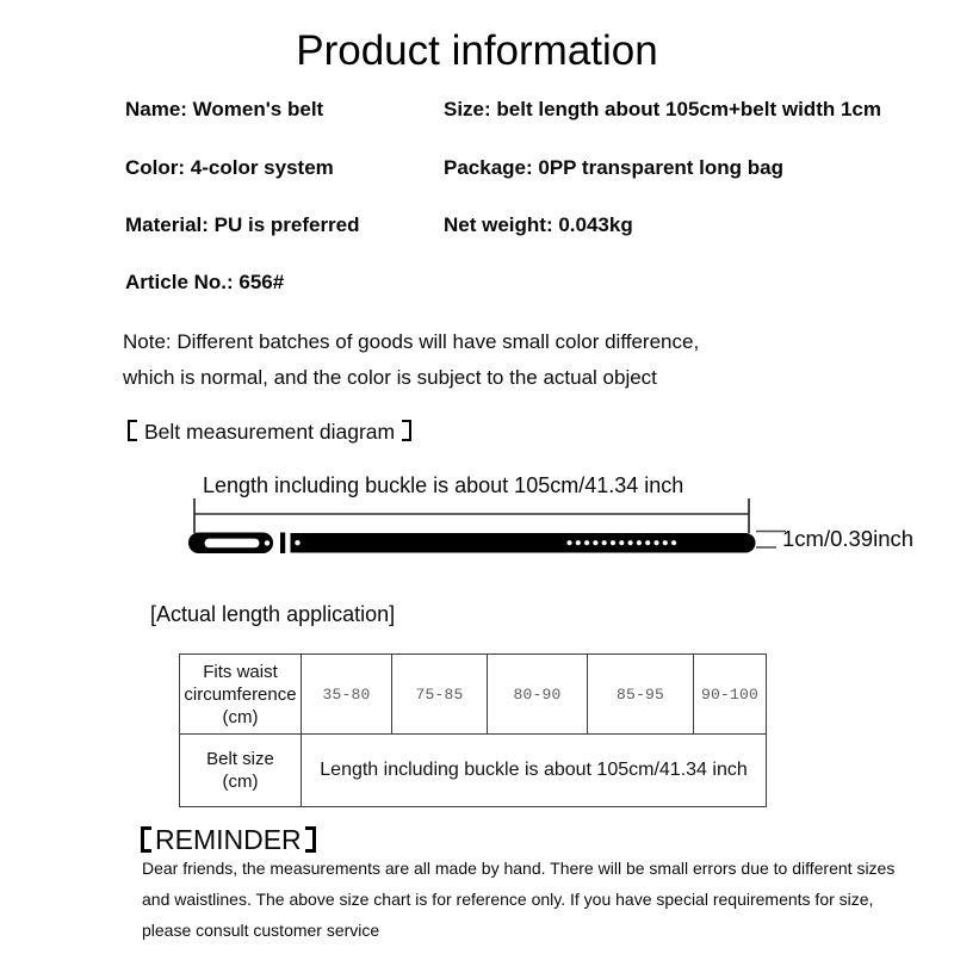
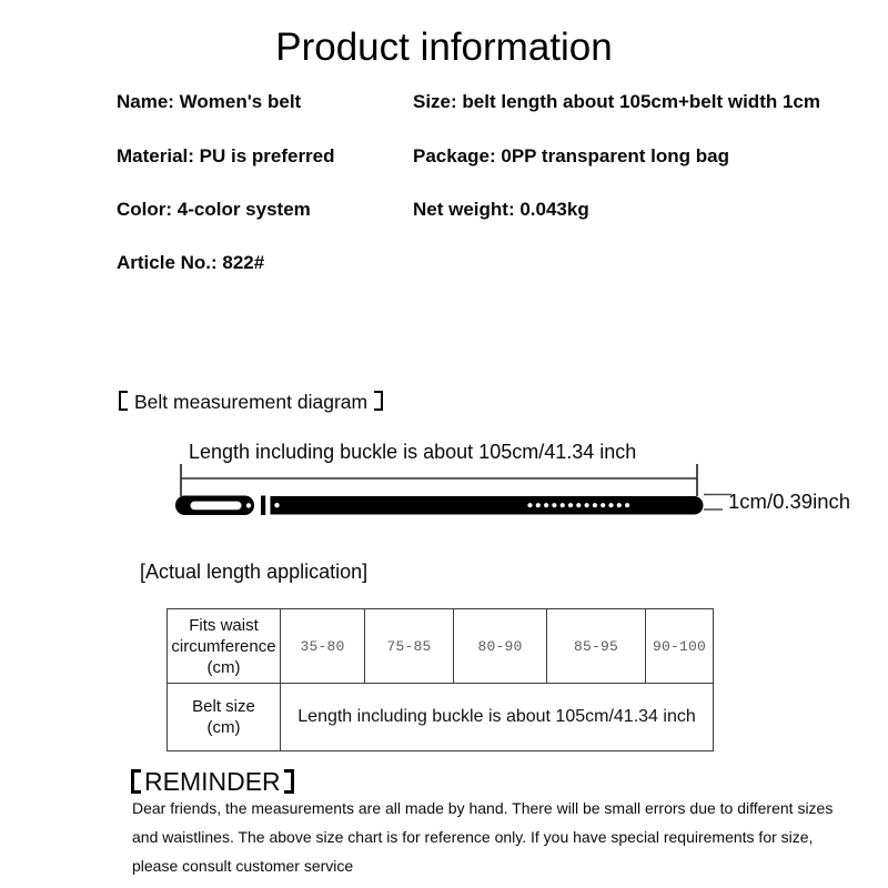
  Product information
  Name: Women's belt
  Size: belt length about 105cm+belt width 1cm
- Color: 4-color system
+ Material: PU is preferred
  Package: 0PP transparent long bag
- Material: PU is preferred
+ Color: 4-color system
  Net weight: 0.043kg
- Article No.: 656#
+ Article No.: 822#
- Note: Different batches of goods will have small color difference,
- which is normal, and the color is subject to the actual object
  Belt measurement diagram
  Length including buckle is about 105cm/41.34 inch
  1cm/0.39inch
  [Actual length application]
  Fits waist circumference (cm)	35-80	75-85	80-90	85-95	90-100
  Belt size (cm)	Length including buckle is about 105cm/41.34 inch
  REMINDER
  Dear friends, the measurements are all made by hand. There will be small errors due to different sizes
  and waistlines. The above size chart is for reference only. If you have special requirements for size,
  please consult customer service
